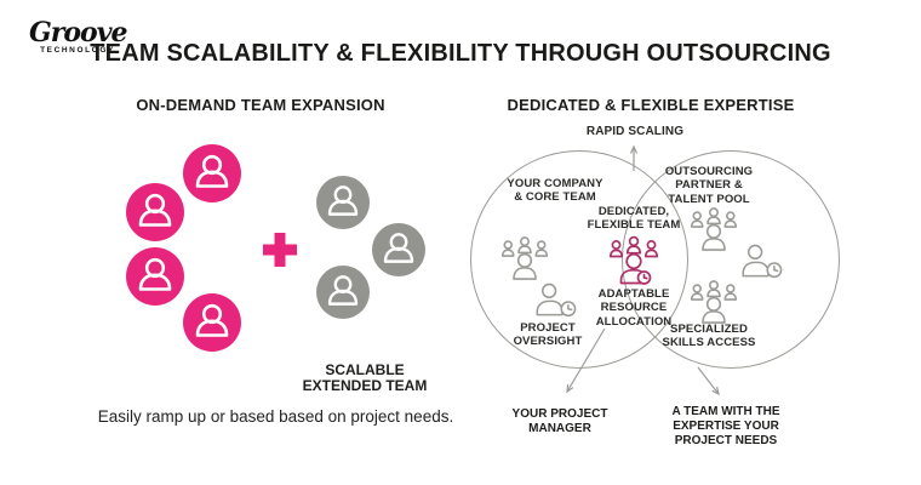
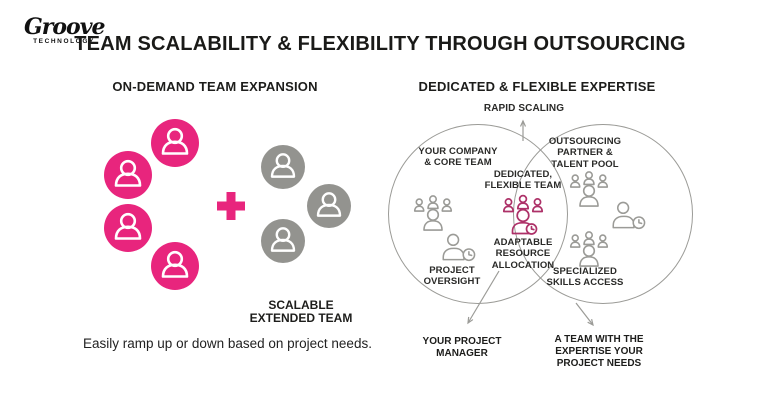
  Groove
  TEAM SCALABILITY & FLEXIBILITY THROUGH OUTSOURCING
  ON-DEMAND TEAM EXPANSION
  SCALABLE
  EXTENDED TEAM
- Easily ramp up or based based on project needs.
+ Easily ramp up or down based on project needs.
  DEDICATED & FLEXIBLE EXPERTISE
  RAPID SCALING
  YOUR COMPANY
  & CORE TEAM
  OUTSOURCING
  PARTNER &
  TALENT POOL
  DEDICATED,
  FLEXIBLE TEAM
  ADAPTABLE
  RESOURCE
  ALLOCATION
  PROJECT
  OVERSIGHT
  SPECIALIZED
  SKILLS ACCESS
  YOUR PROJECT
  MANAGER
  A TEAM WITH THE
  EXPERTISE YOUR
  PROJECT NEEDS
